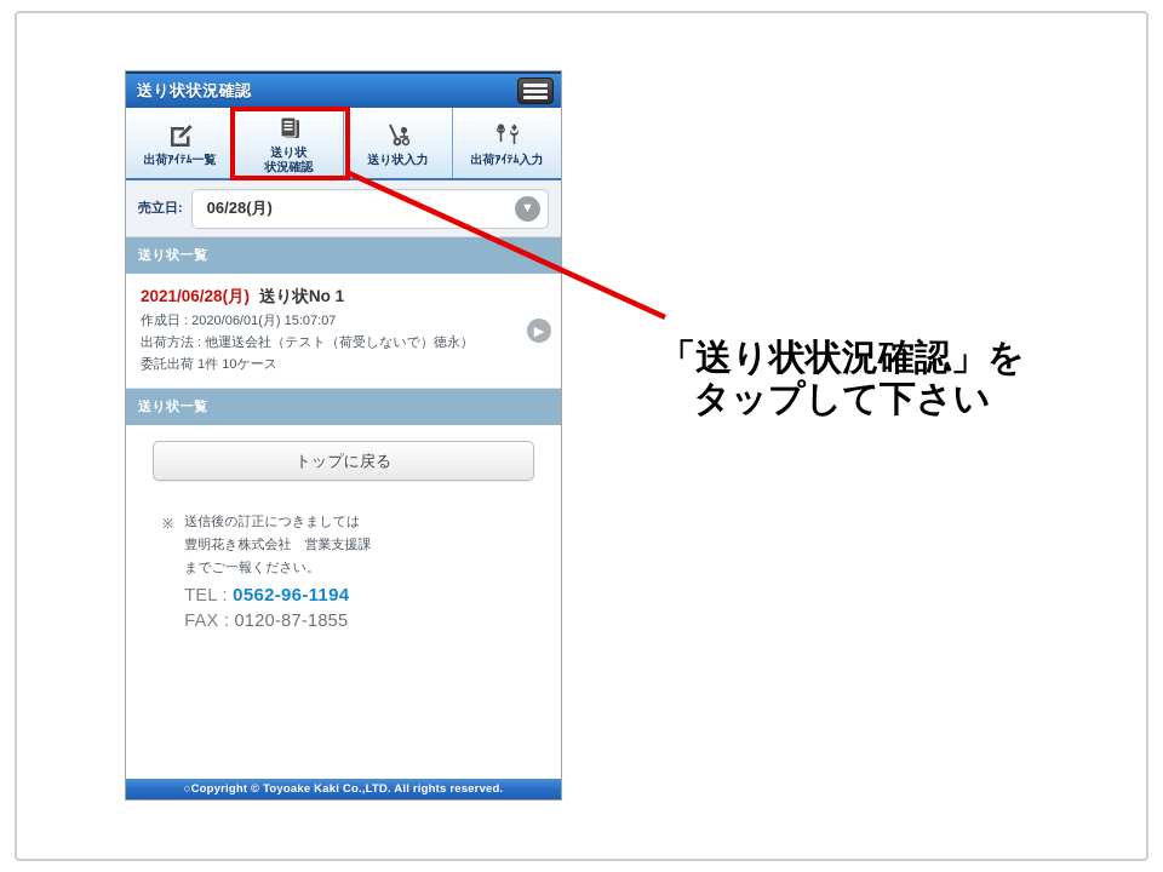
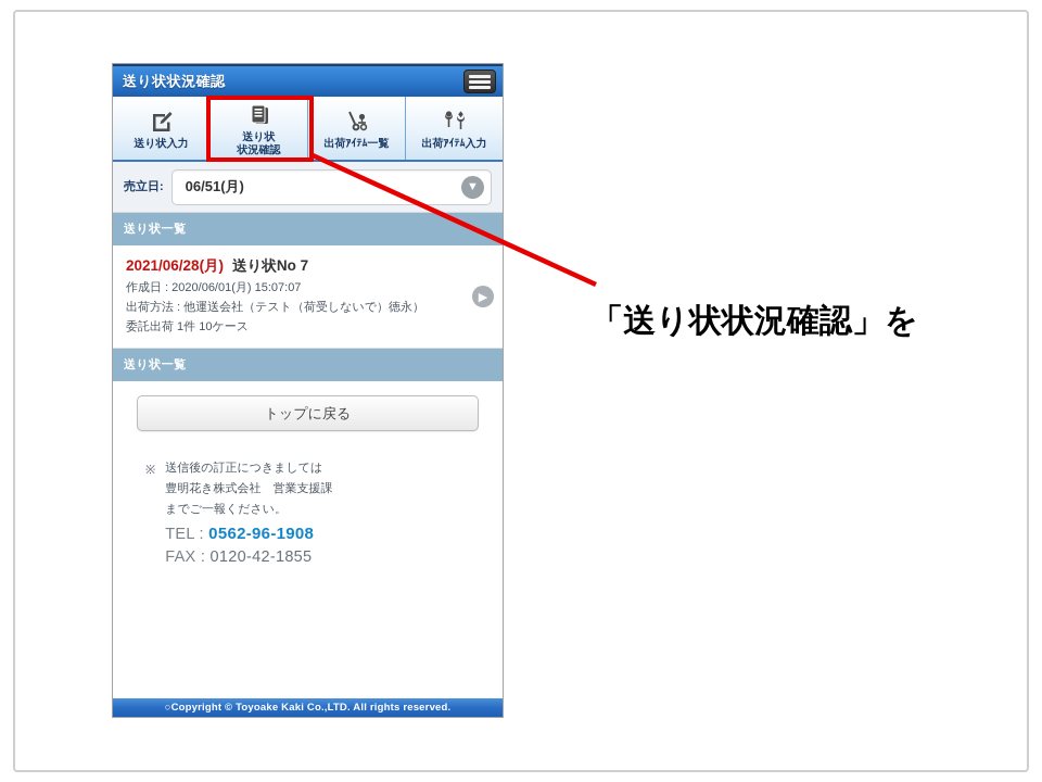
  送り状状況確認
- 出荷ｱｲﾃﾑ一覧
+ 送り状入力
  送り状
  状況確認
- 送り状入力
+ 出荷ｱｲﾃﾑ一覧
  出荷ｱｲﾃﾑ入力
  売立日:
- 06/28(月)
+ 06/51(月)
  ▼
  送り状一覧
- 2021/06/28(月) 送り状No 1
+ 2021/06/28(月) 送り状No 7
  作成日 : 2020/06/01(月) 15:07:07
  出荷方法 : 他運送会社（テスト（荷受しないで）徳永）
  委託出荷 1件 10ケース
  ▶
  送り状一覧
  トップに戻る
  ※
  送信後の訂正につきましては
  豊明花き株式会社 営業支援課
  までご一報ください。
- TEL : 0562-96-1194
+ TEL : 0562-96-1908
- FAX : 0120-87-1855
+ FAX : 0120-42-1855
  ○Copyright © Toyoake Kaki Co.,LTD. All rights reserved.
  「送り状状況確認」を
- タップして下さい
